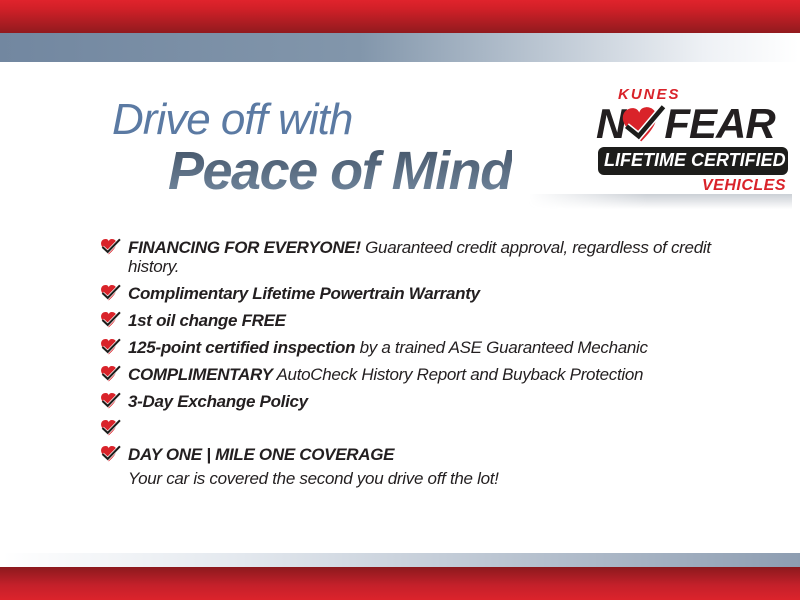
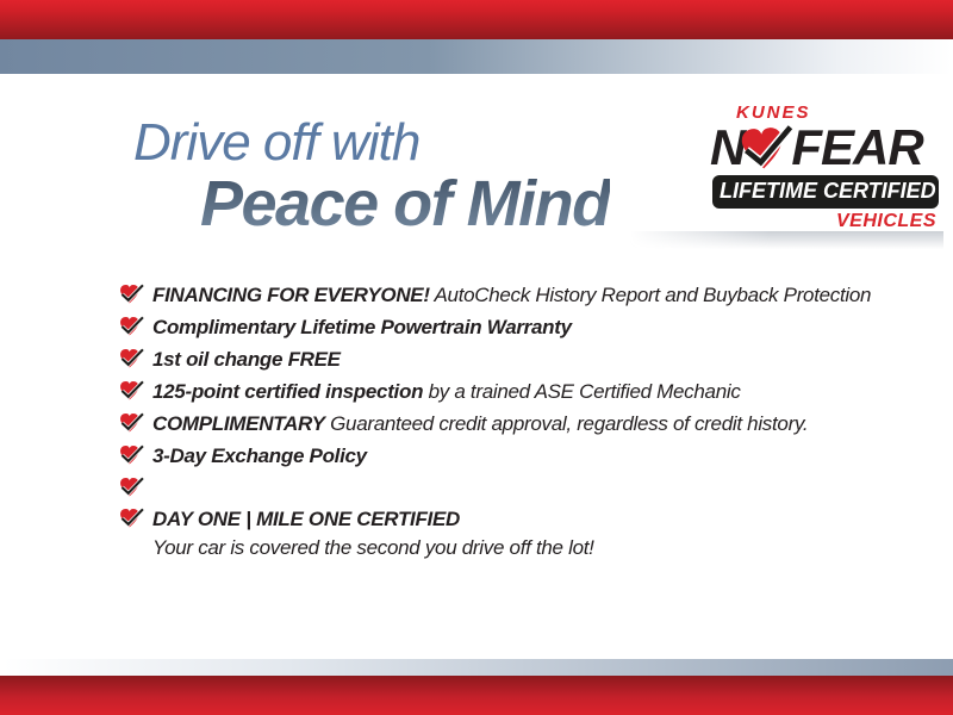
  Drive off with
  Peace of Mind
  KUNES
  N
  FEAR
  LIFETIME CERTIFIED
  VEHICLES
- FINANCING FOR EVERYONE! Guaranteed credit approval, regardless of credit history.
+ FINANCING FOR EVERYONE! AutoCheck History Report and Buyback Protection
  Complimentary Lifetime Powertrain Warranty
  1st oil change FREE
- 125-point certified inspection by a trained ASE Guaranteed Mechanic
+ 125-point certified inspection by a trained ASE Certified Mechanic
- COMPLIMENTARY AutoCheck History Report and Buyback Protection
+ COMPLIMENTARY Guaranteed credit approval, regardless of credit history.
  3-Day Exchange Policy
- DAY ONE | MILE ONE COVERAGE
+ DAY ONE | MILE ONE CERTIFIED
  Your car is covered the second you drive off the lot!
